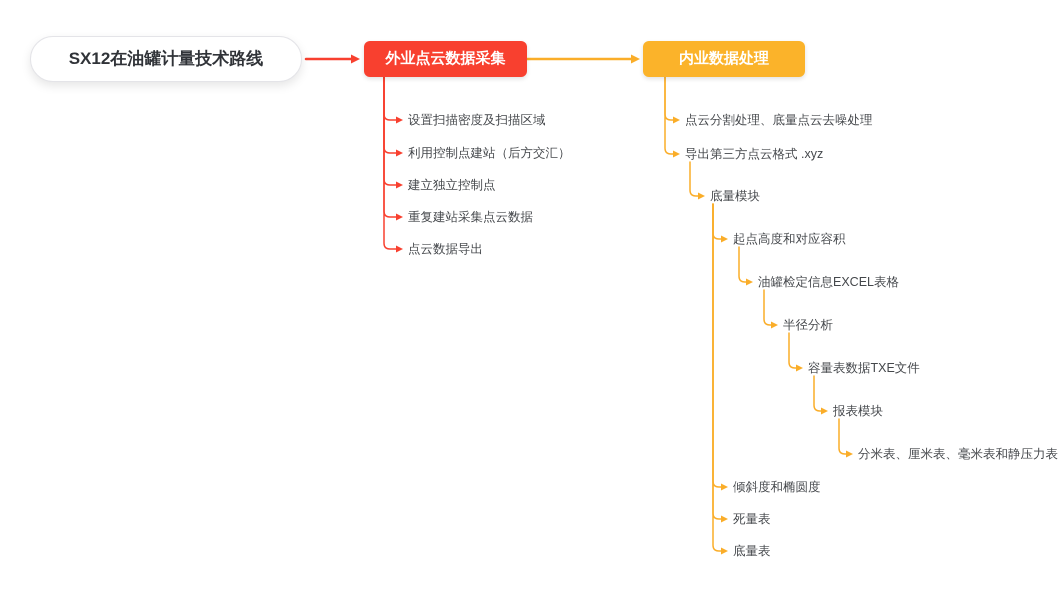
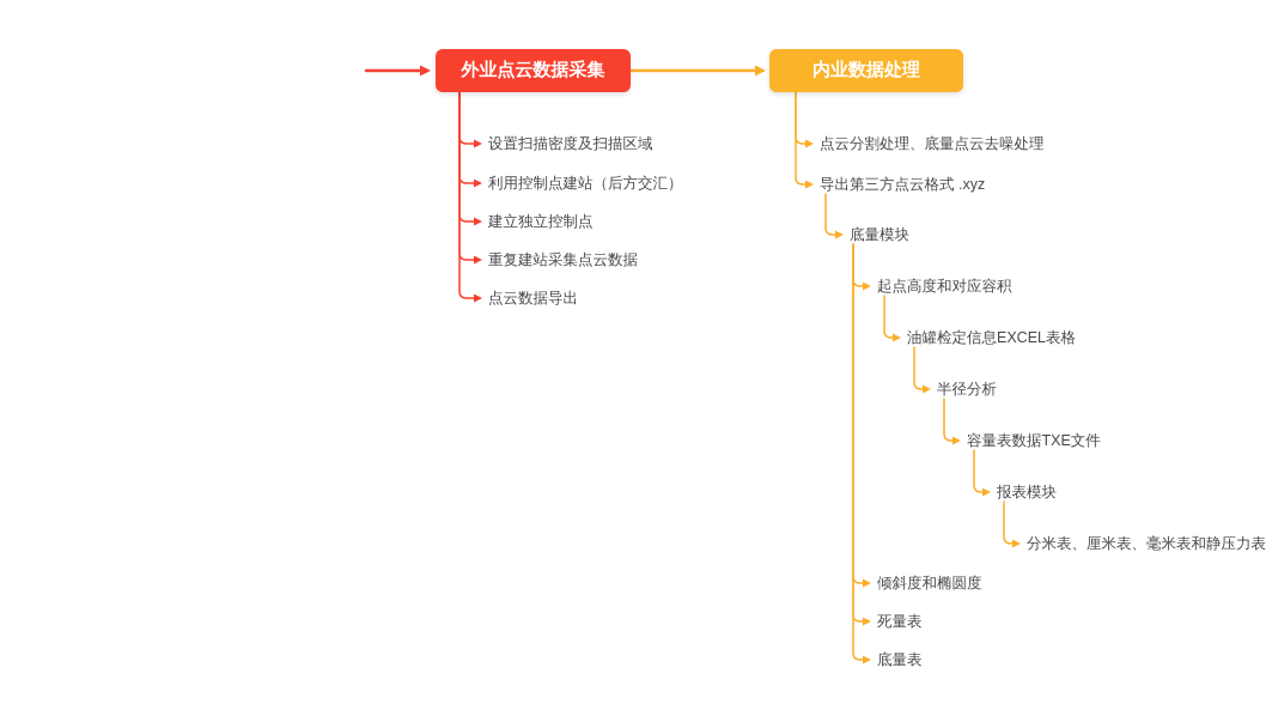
- SX12在油罐计量技术路线
  外业点云数据采集
  内业数据处理
  设置扫描密度及扫描区域
  利用控制点建站（后方交汇）
  建立独立控制点
  重复建站采集点云数据
  点云数据导出
  点云分割处理、底量点云去噪处理
  导出第三方点云格式 .xyz
  底量模块
  起点高度和对应容积
  油罐检定信息EXCEL表格
  半径分析
  容量表数据TXE文件
  报表模块
  分米表、厘米表、毫米表和静压力表
  倾斜度和椭圆度
  死量表
  底量表
